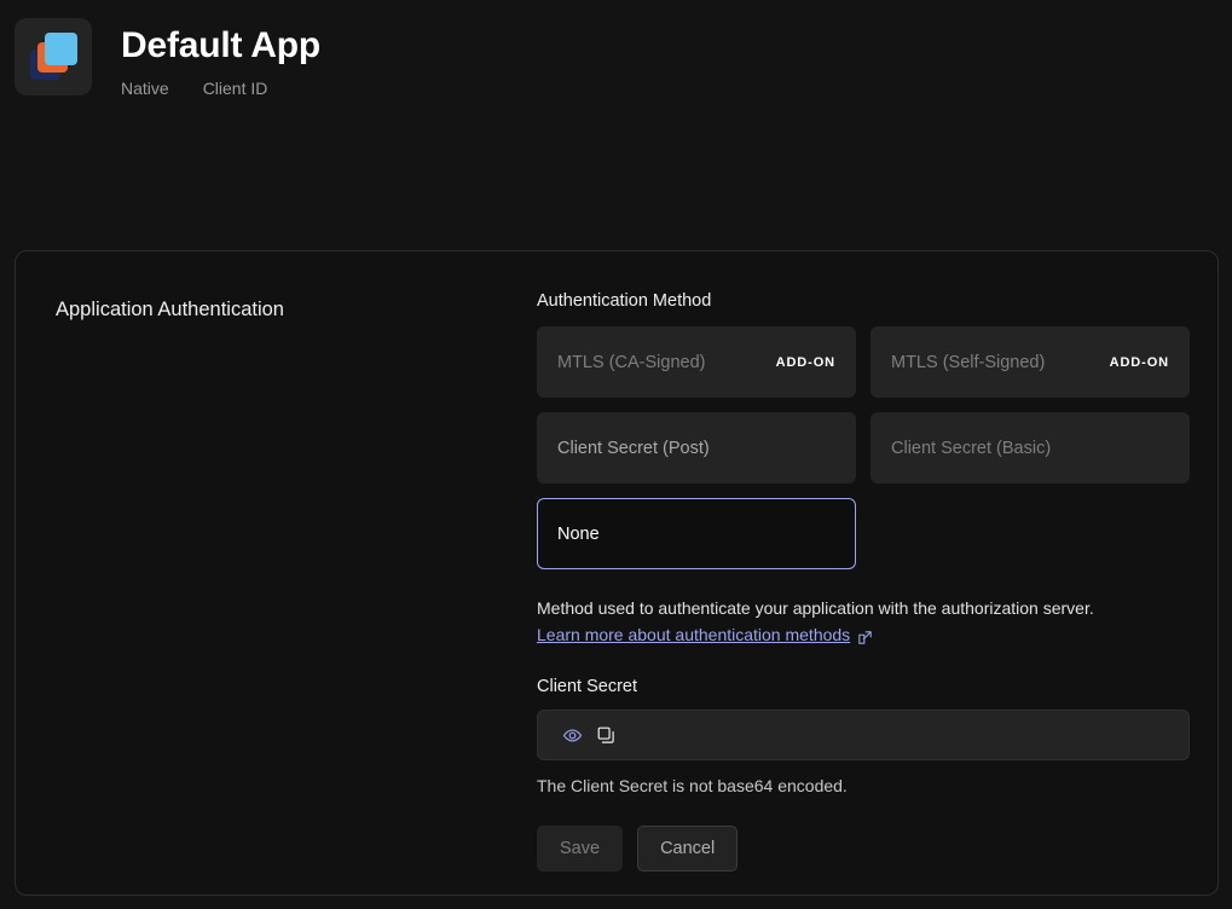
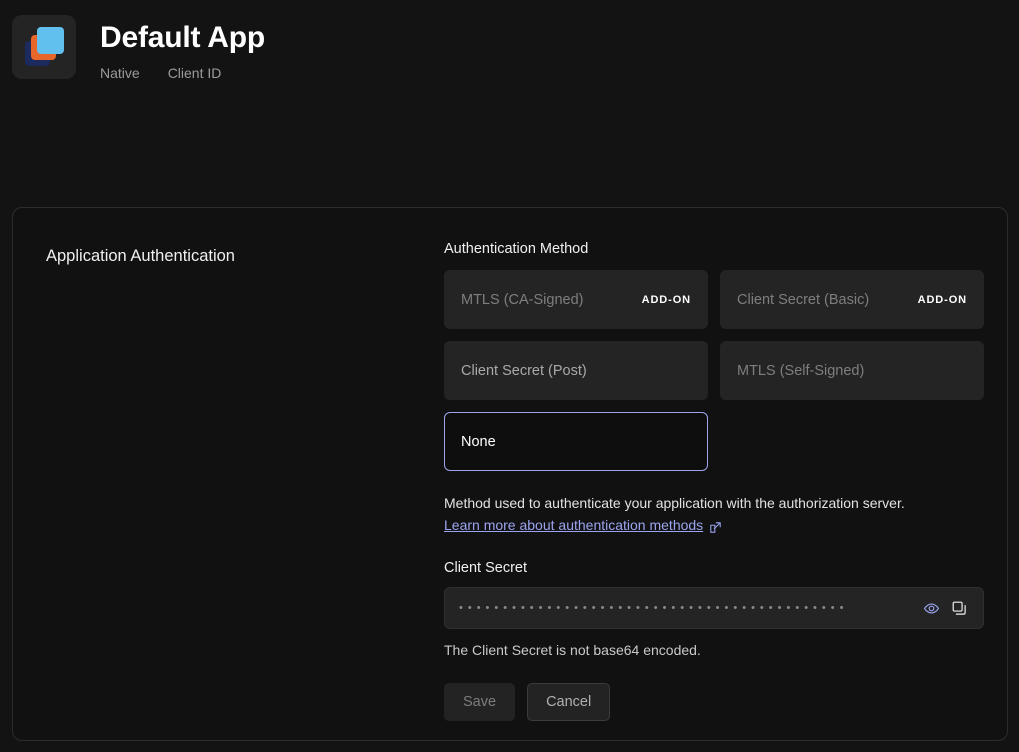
  Default App
  Native
  Client ID
  Application Authentication
  Authentication Method
  MTLS (CA-Signed)
  ADD-ON
- MTLS (Self-Signed)
+ Client Secret (Basic)
  ADD-ON
  Client Secret (Post)
- Client Secret (Basic)
+ MTLS (Self-Signed)
  None
  Method used to authenticate your application with the authorization server.
  Learn more about authentication methods
  Client Secret
+ ••••••••••••••••••••••••••••••••••••••••••••
  The Client Secret is not base64 encoded.
  Save
  Cancel
